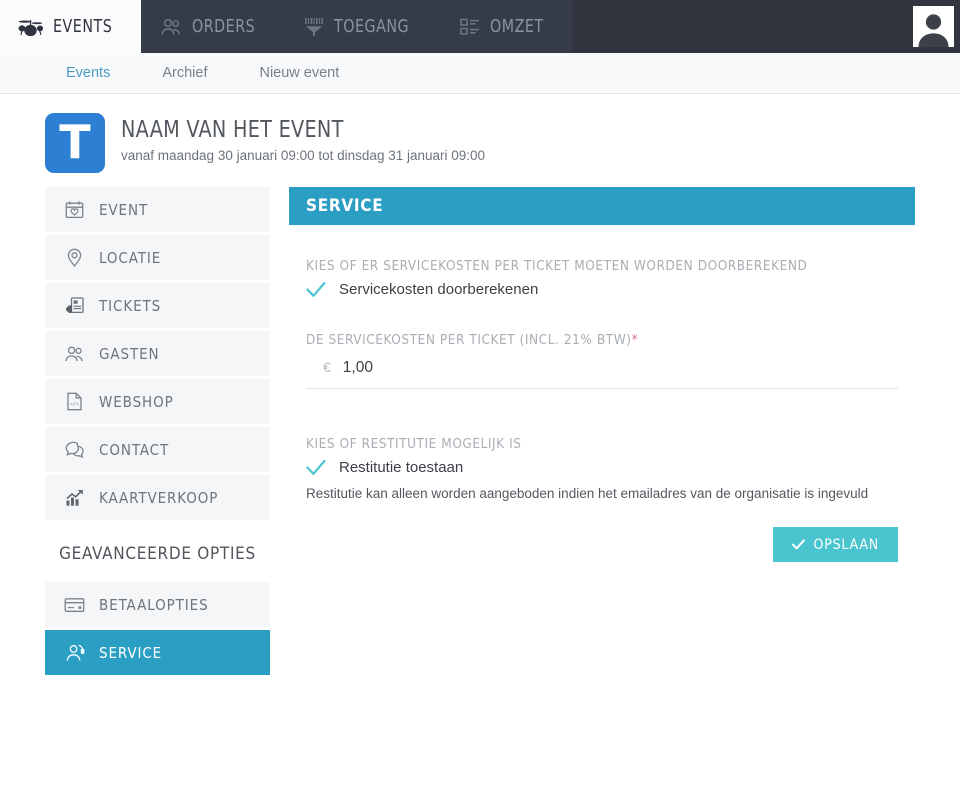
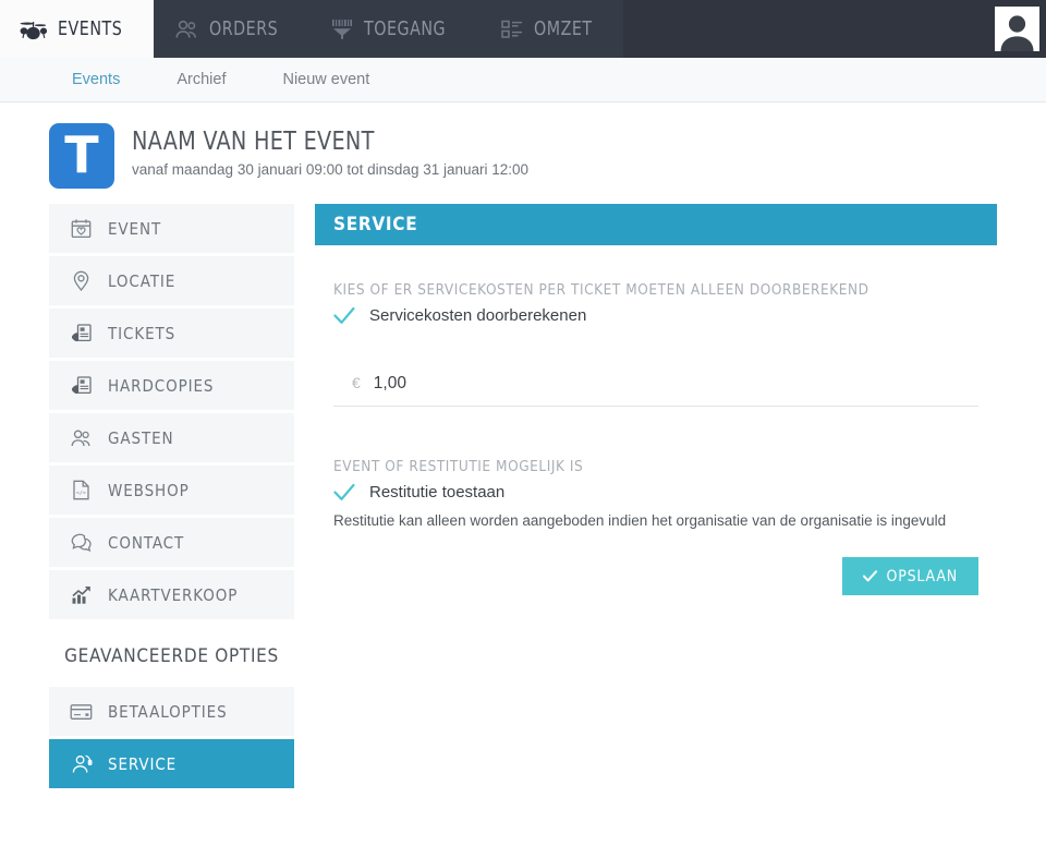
  EVENTS
  ORDERS
  TOEGANG
  OMZET
  Events
  Archief
  Nieuw event
  T
  NAAM VAN HET EVENT
- vanaf maandag 30 januari 09:00 tot dinsdag 31 januari 09:00
+ vanaf maandag 30 januari 09:00 tot dinsdag 31 januari 12:00
  EVENT
  LOCATIE
  TICKETS
+ HARDCOPIES
  GASTEN
  WEBSHOP
  CONTACT
  KAARTVERKOOP
  GEAVANCEERDE OPTIES
  BETAALOPTIES
  SERVICE
  SERVICE
- KIES OF ER SERVICEKOSTEN PER TICKET MOETEN WORDEN DOORBEREKEND
+ KIES OF ER SERVICEKOSTEN PER TICKET MOETEN ALLEEN DOORBEREKEND
  Servicekosten doorberekenen
- DE SERVICEKOSTEN PER TICKET (INCL. 21% BTW)*
  €
  1,00
- KIES OF RESTITUTIE MOGELIJK IS
+ EVENT OF RESTITUTIE MOGELIJK IS
  Restitutie toestaan
- Restitutie kan alleen worden aangeboden indien het emailadres van de organisatie is ingevuld
+ Restitutie kan alleen worden aangeboden indien het organisatie van de organisatie is ingevuld
  OPSLAAN
